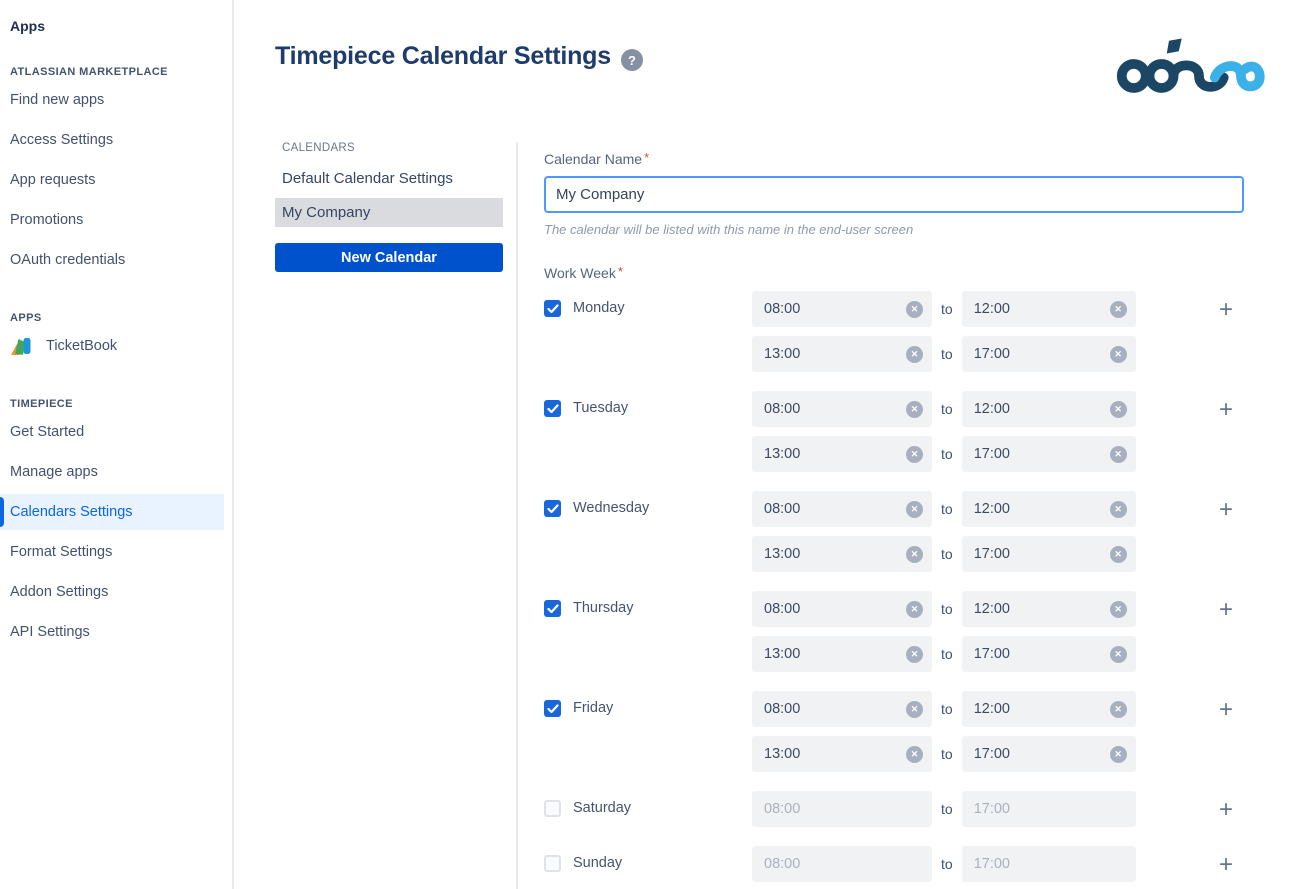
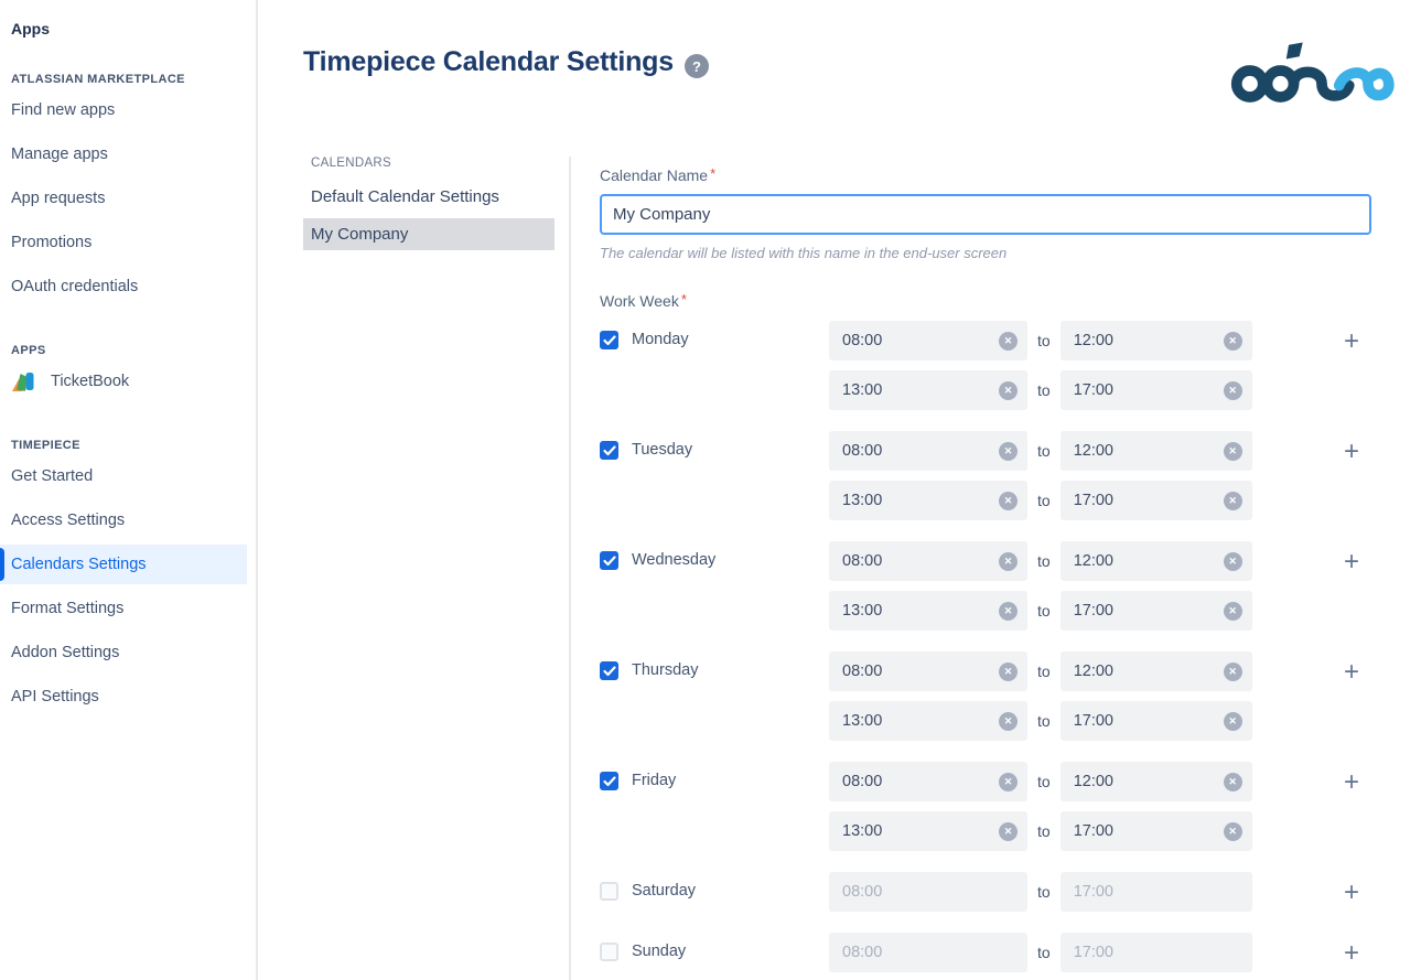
  Apps
  ATLASSIAN MARKETPLACE
  Find new apps
- Access Settings
+ Manage apps
  App requests
  Promotions
  OAuth credentials
  APPS
  TicketBook
  TIMEPIECE
  Get Started
- Manage apps
+ Access Settings
  Calendars Settings
  Format Settings
  Addon Settings
  API Settings
  Timepiece Calendar Settings
  ?
  CALENDARS
  Default Calendar Settings
  My Company
- New Calendar
  Calendar Name *
  My Company
  The calendar will be listed with this name in the end-user screen
  Work Week *
  Monday
  08:00
  ✕
  to
  12:00
  ✕
  13:00
  ✕
  to
  17:00
  ✕
  +
  Tuesday
  08:00
  ✕
  to
  12:00
  ✕
  13:00
  ✕
  to
  17:00
  ✕
  +
  Wednesday
  08:00
  ✕
  to
  12:00
  ✕
  13:00
  ✕
  to
  17:00
  ✕
  +
  Thursday
  08:00
  ✕
  to
  12:00
  ✕
  13:00
  ✕
  to
  17:00
  ✕
  +
  Friday
  08:00
  ✕
  to
  12:00
  ✕
  13:00
  ✕
  to
  17:00
  ✕
  +
  Saturday
  08:00
  to
  17:00
  +
  Sunday
  08:00
  to
  17:00
  +
